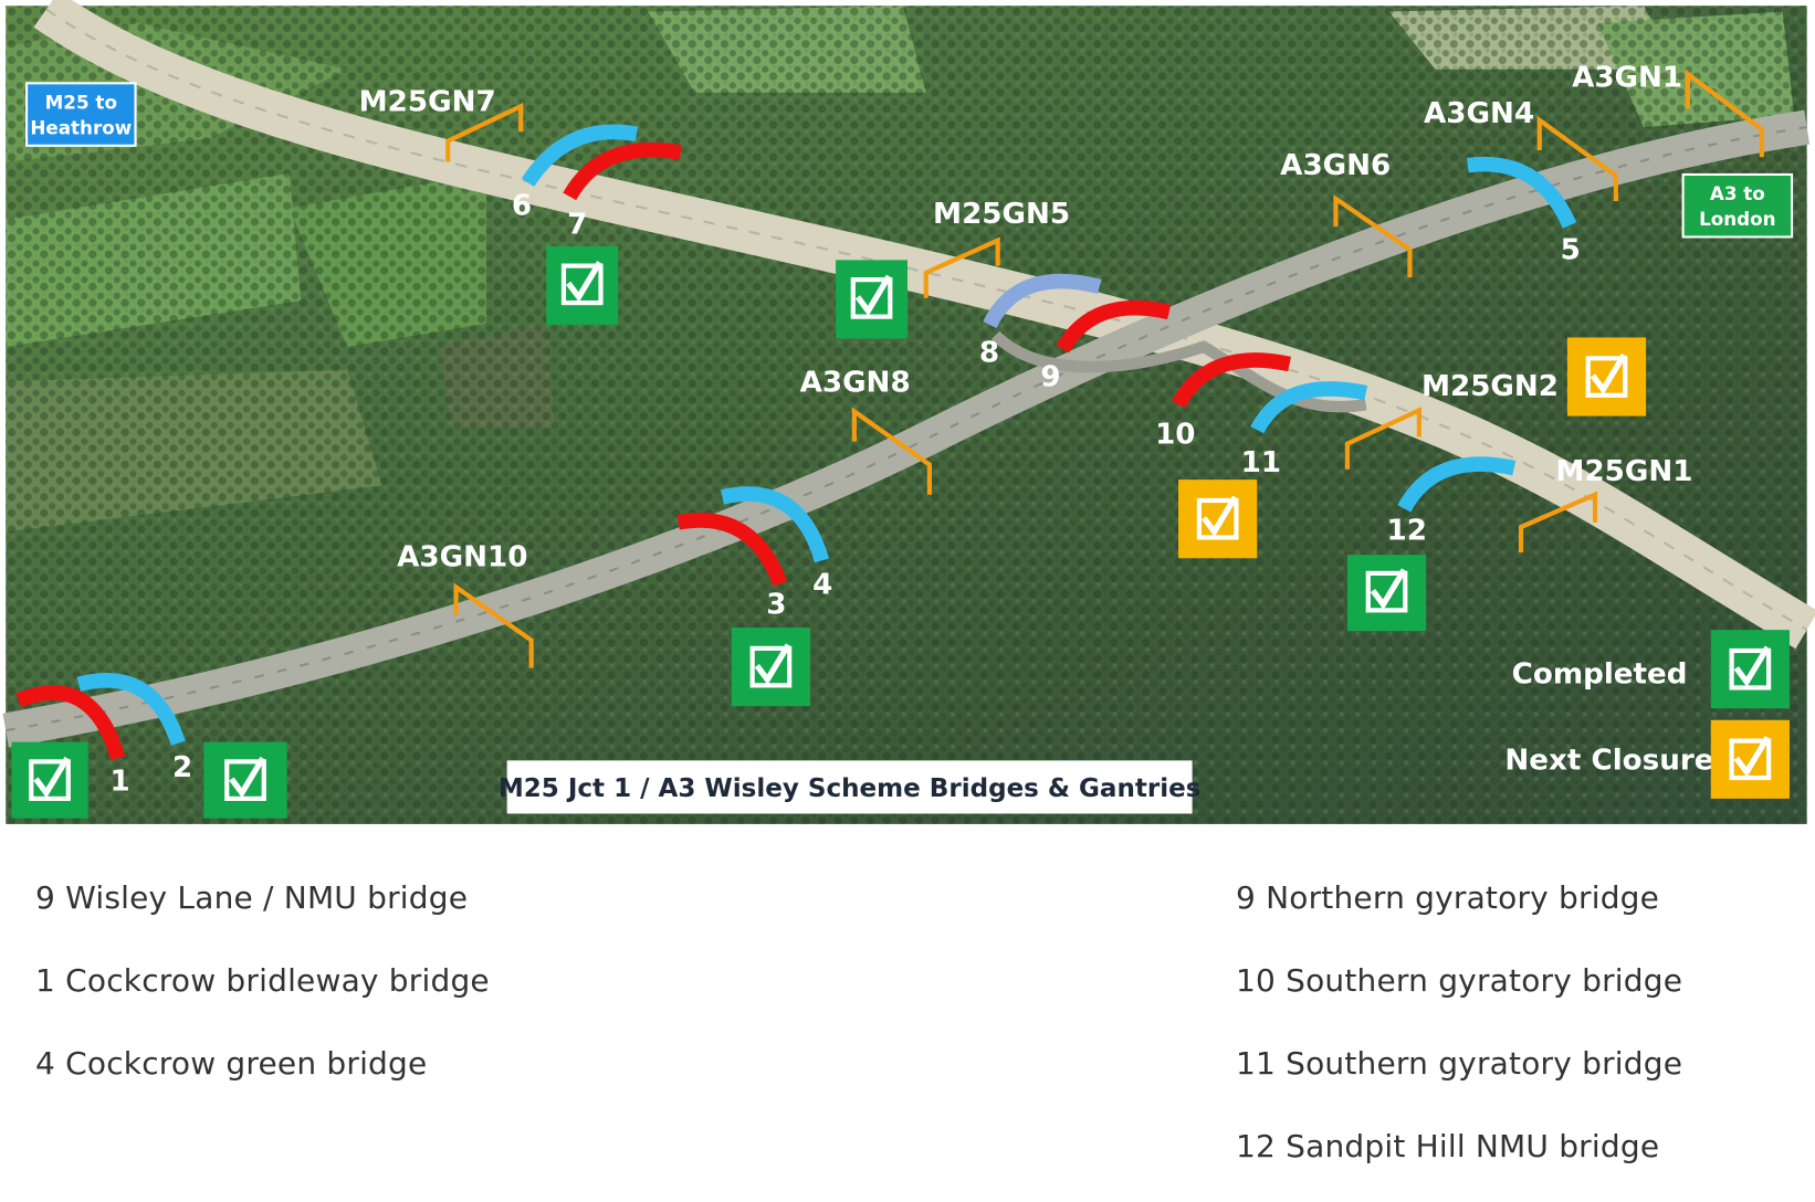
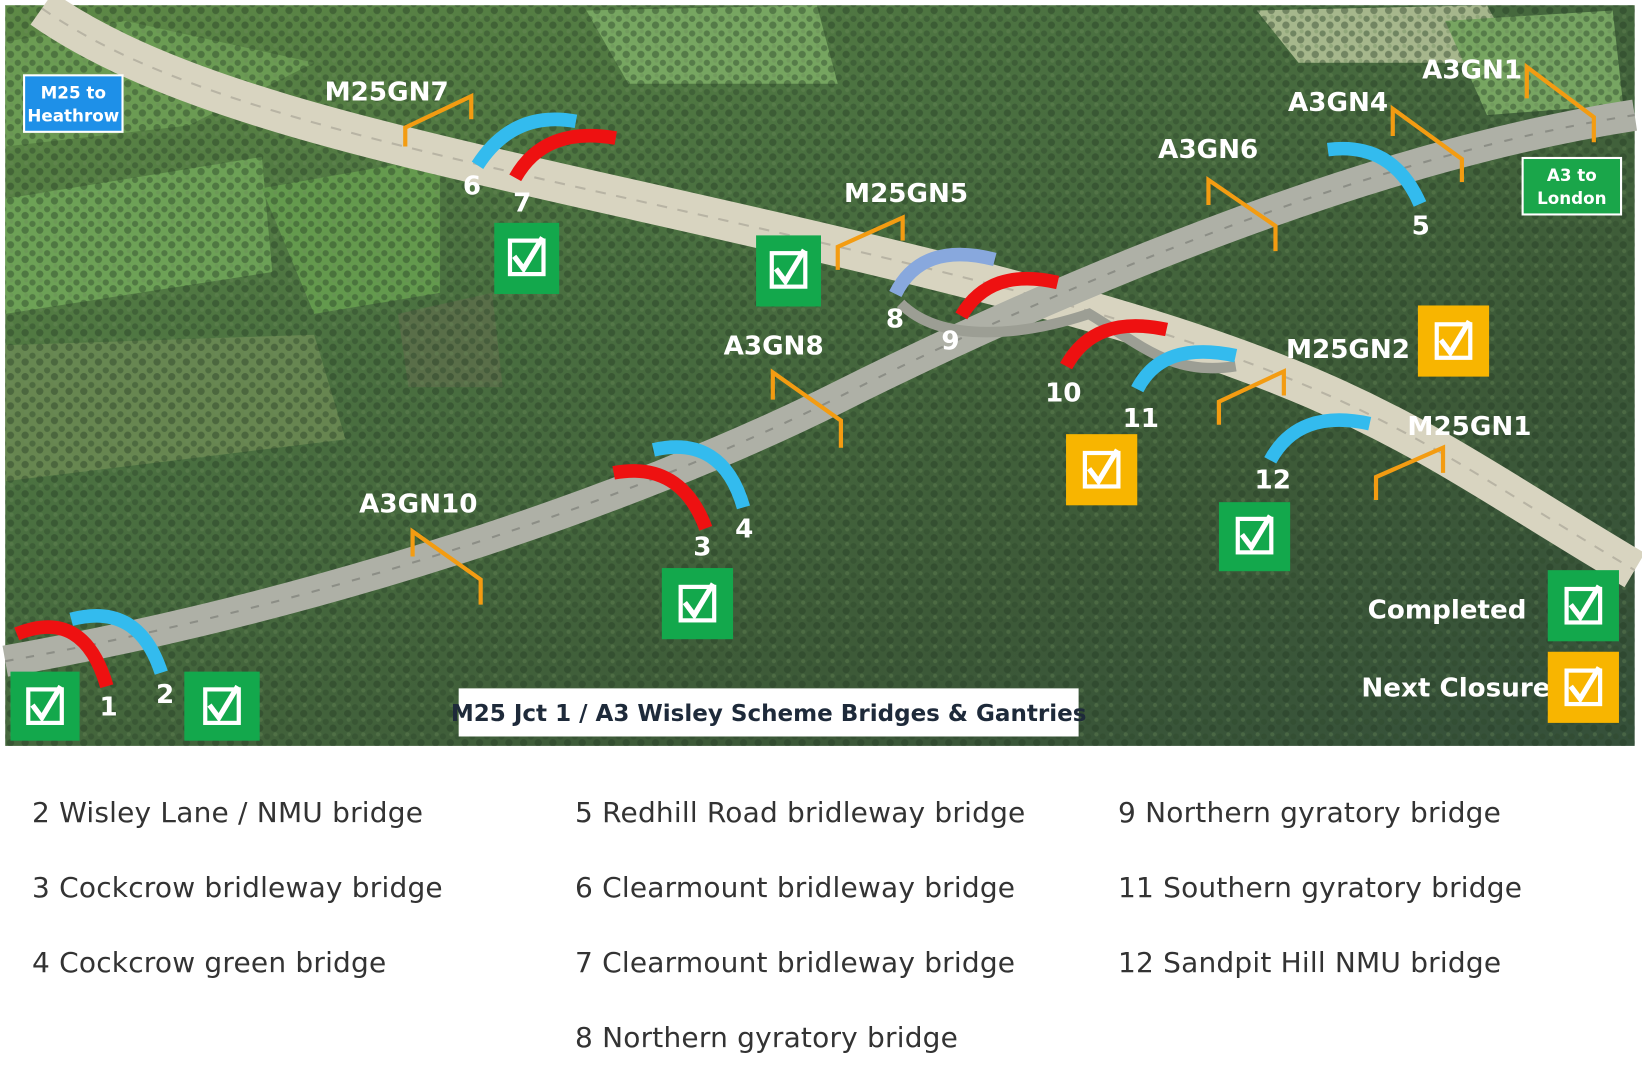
  M25 to
  Heathrow
  A3 to
  London
  M25GN7
  M25GN5
  M25GN2
  M25GN1
  A3GN1
  A3GN4
  A3GN6
  A3GN8
  A3GN10
  1
  2
  3
  4
  5
  6
  7
  8
  9
  10
  11
  12
  Completed
  Next Closure
  M25 Jct 1 / A3 Wisley Scheme Bridges & Gantries
- 9 Wisley Lane / NMU bridge
+ 2 Wisley Lane / NMU bridge
- 1 Cockcrow bridleway bridge
+ 3 Cockcrow bridleway bridge
  4 Cockcrow green bridge
+ 5 Redhill Road bridleway bridge
+ 6 Clearmount bridleway bridge
+ 7 Clearmount bridleway bridge
+ 8 Northern gyratory bridge
  9 Northern gyratory bridge
- 10 Southern gyratory bridge
  11 Southern gyratory bridge
  12 Sandpit Hill NMU bridge
